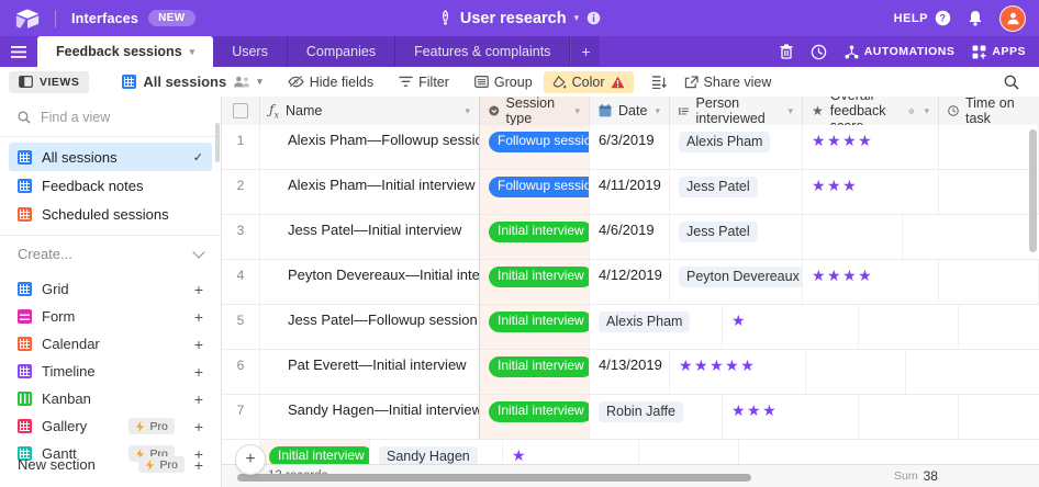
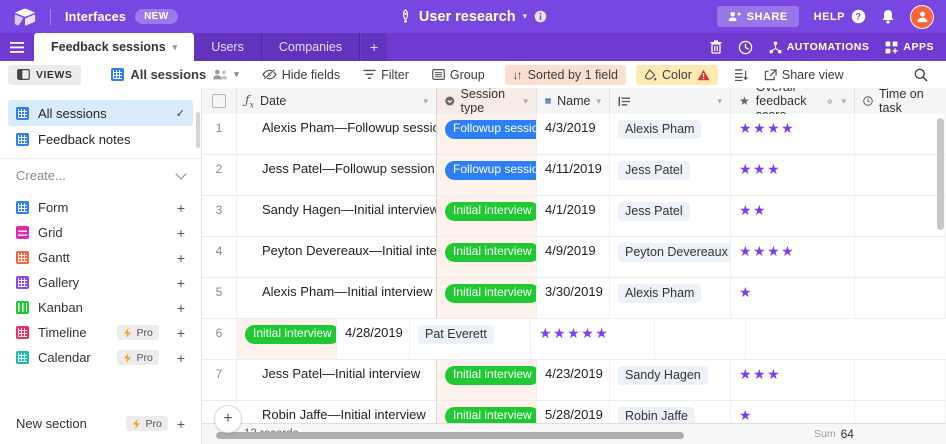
  Interfaces
  NEW
  User research
  ▾
+ SHARE
  HELP
  ?
  Feedback sessions
  ▾
  Users
  Companies
- Features & complaints
  +
  AUTOMATIONS
  APPS
  VIEWS
  All sessions
  ▾
  Hide fields
  Filter
  Group
+ ↓↑
+ Sorted by 1 field
  Color
  Share view
- Find a view
  All sessions
  ✓
  Feedback notes
- Scheduled sessions
  Create...
- Grid
+ Form
  +
- Form
+ Grid
  +
- Calendar
+ Gantt
  +
- Timeline
+ Gallery
  +
  Kanban
  +
- Gallery
+ Timeline
  Pro
  +
- Gantt
+ Calendar
  Pro
  +
  New section
  Pro
  +
  ƒx
- Name
+ Date
  ▾
  Session type
  ▾
- Date
+ Name
  ▾
- Person interviewed
  ▾
  ★
  ▾
  Time on task
  1
  Alexis Pham—Followup sessi
  Followup sessio
- 6/3/2019
+ 4/3/2019
  Alexis Pham
  ★★★★
  2
- Alexis Pham—Initial interview
+ Jess Patel—Followup session
  Followup sessio
  4/11/2019
  Jess Patel
  ★★★
  3
- Jess Patel—Initial interview
+ Sandy Hagen—Initial interview
  Initial interview
- 4/6/2019
+ 4/1/2019
  Jess Patel
+ ★★
  4
  Peyton Devereaux—Initial inte
  Initial interview
- 4/12/2019
+ 4/9/2019
  Peyton Devereaux
  ★★★★
  5
- Jess Patel—Followup session
+ Alexis Pham—Initial interview
  Initial interview
+ 3/30/2019
  Alexis Pham
  ★
  6
- Pat Everett—Initial interview
  Initial interview
- 4/13/2019
+ 4/28/2019
+ Pat Everett
  ★★★★★
  7
- Sandy Hagen—Initial interview
+ Jess Patel—Initial interview
  Initial interview
+ 4/23/2019
- Robin Jaffe
+ Sandy Hagen
  ★★★
+ Robin Jaffe—Initial interview
  Initial interview
+ 5/28/2019
- Sandy Hagen
+ Robin Jaffe
  ★
  Sum
- 38
+ 64
  +
